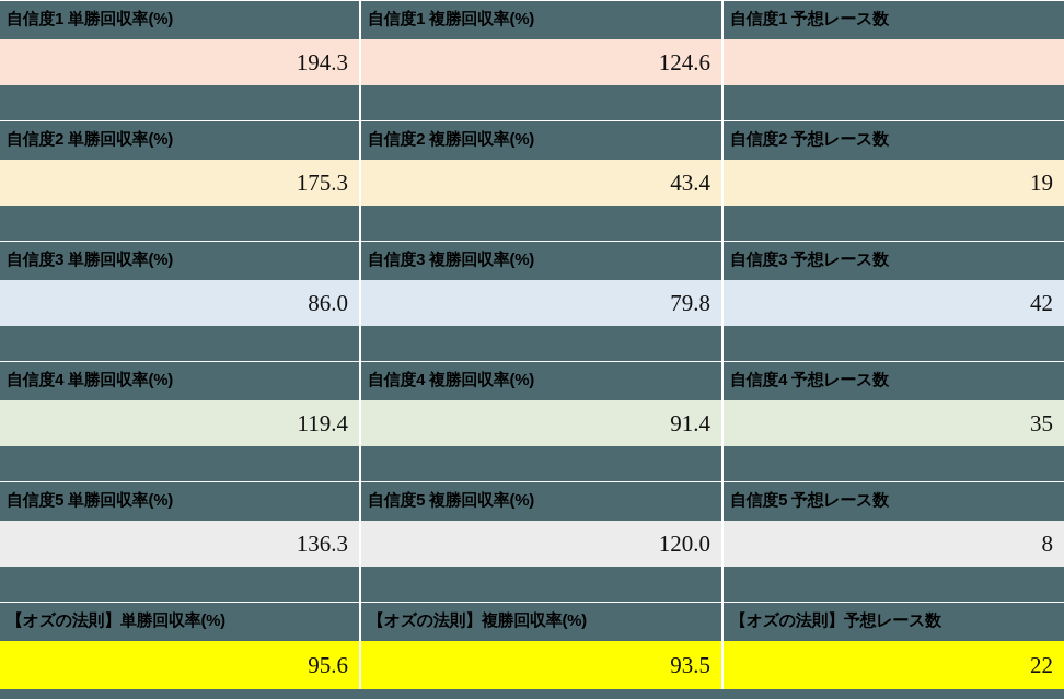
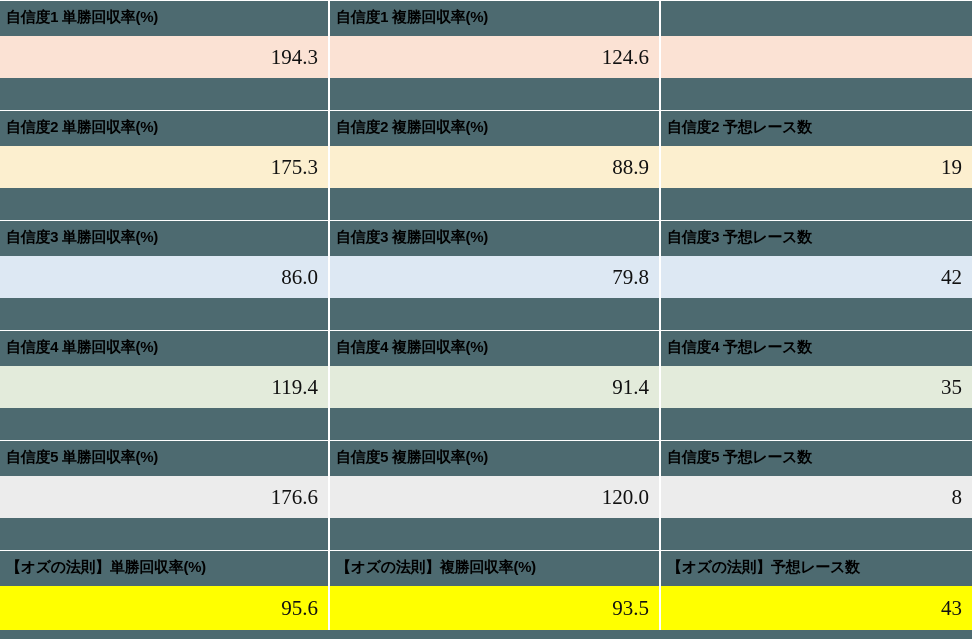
  自信度1 単勝回収率(%)
  自信度1 複勝回収率(%)
- 自信度1 予想レース数
  194.3
  124.6
  自信度2 単勝回収率(%)
  自信度2 複勝回収率(%)
  自信度2 予想レース数
  175.3
- 43.4
+ 88.9
  19
  自信度3 単勝回収率(%)
  自信度3 複勝回収率(%)
  自信度3 予想レース数
  86.0
  79.8
  42
  自信度4 単勝回収率(%)
  自信度4 複勝回収率(%)
  自信度4 予想レース数
  119.4
  91.4
  35
  自信度5 単勝回収率(%)
  自信度5 複勝回収率(%)
  自信度5 予想レース数
- 136.3
+ 176.6
  120.0
  8
  【オズの法則】単勝回収率(%)
  【オズの法則】複勝回収率(%)
  【オズの法則】予想レース数
  95.6
  93.5
- 22
+ 43
